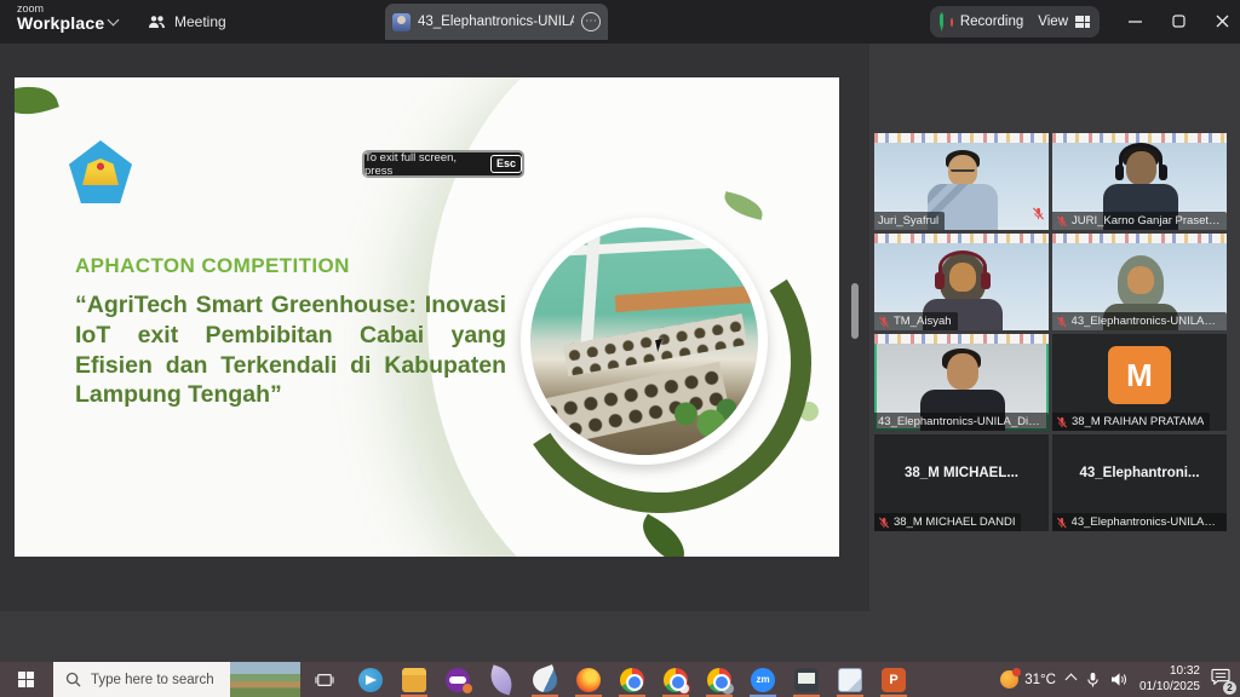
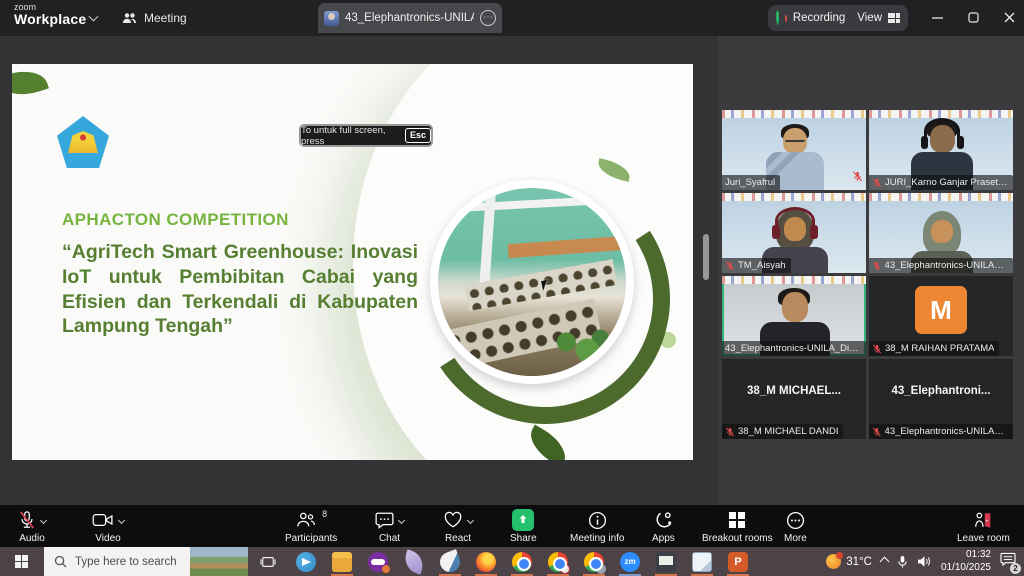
  zoom
  Workplace
  Meeting
  43_Elephantronics-UNIL
  ⋯
  Recording
  View
  APHACTON COMPETITION
- “AgriTech Smart Greenhouse: Inovasi IoT exit Pembibitan Cabai yang Efisien dan Terkendali di Kabupaten Lampung Tengah”
+ “AgriTech Smart Greenhouse: Inovasi IoT untuk Pembibitan Cabai yang Efisien dan Terkendali di Kabupaten Lampung Tengah”
- To exit full screen, press
+ To untuk full screen, press
  Esc
  Juri_Syafrul
  JURI_Karno Ganjar Prasetyo
  TM_Aisyah
  43_Elephantronics-UNILA_A.
  43_Elephantronics-UNILA_Dim..
  M
  38_M RAIHAN PRATAMA
  38_M MICHAEL...
  38_M MICHAEL DANDI
  43_Elephantroni...
  43_Elephantronics-UNILA_A.
+ Audio
+ Video
+ 8
+ Participants
+ Chat
+ React
+ Share
+ Meeting info
+ Apps
+ Breakout rooms
+ More
+ Leave room
  Type here to search
  zm
  P
  31°C
- 10:32
+ 01:32
  01/10/2025
  2
